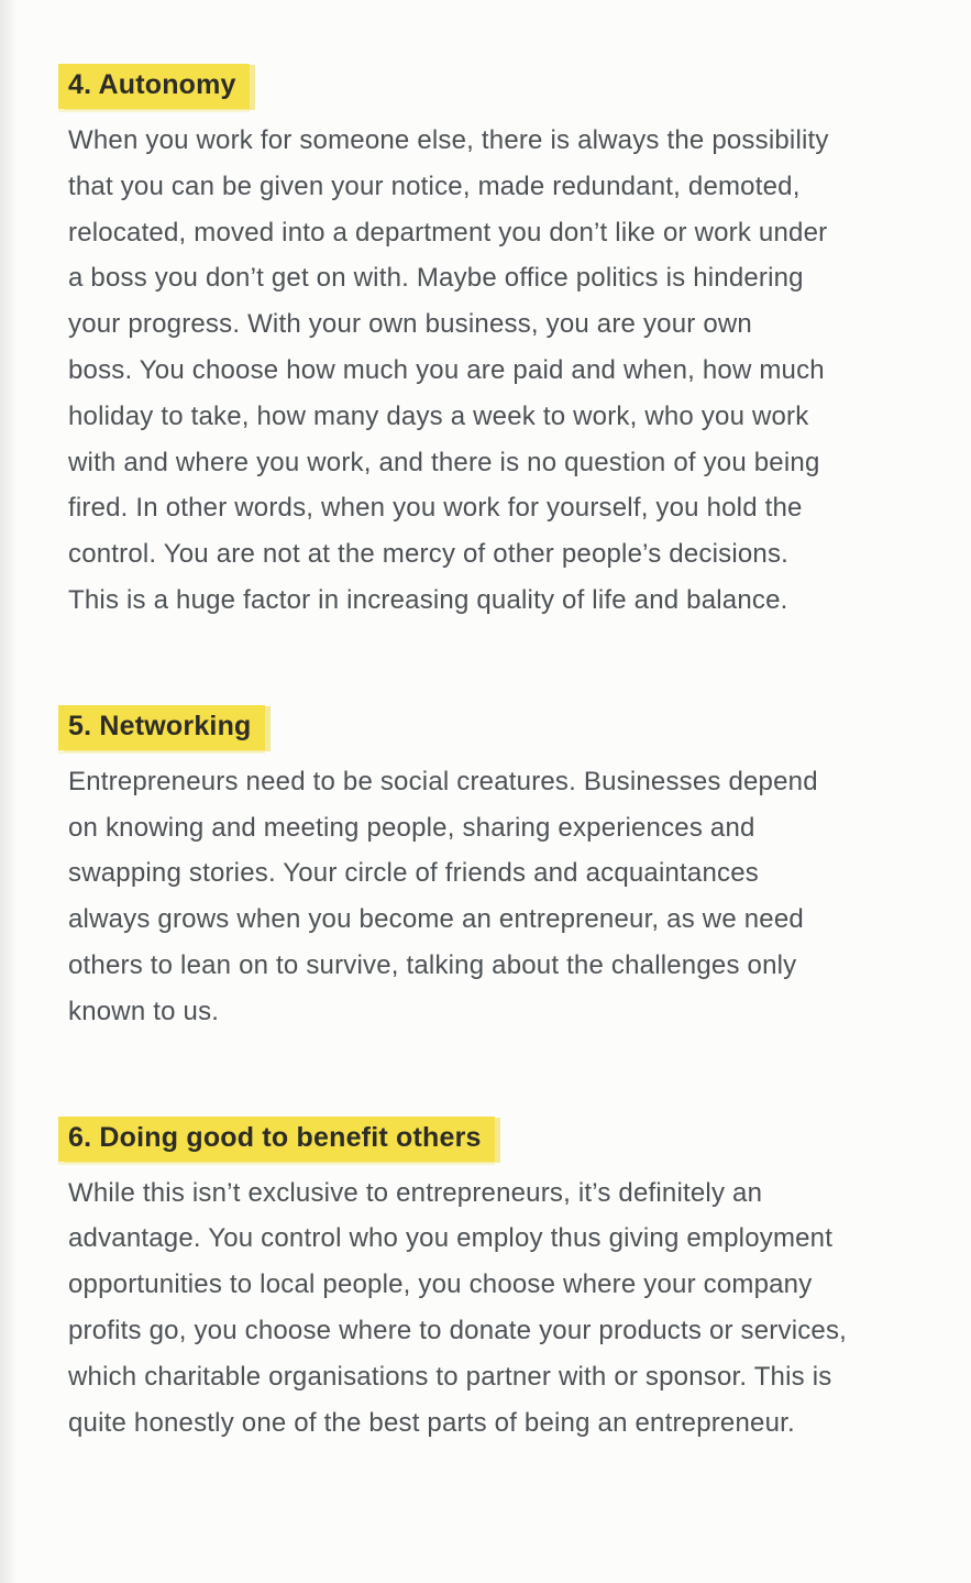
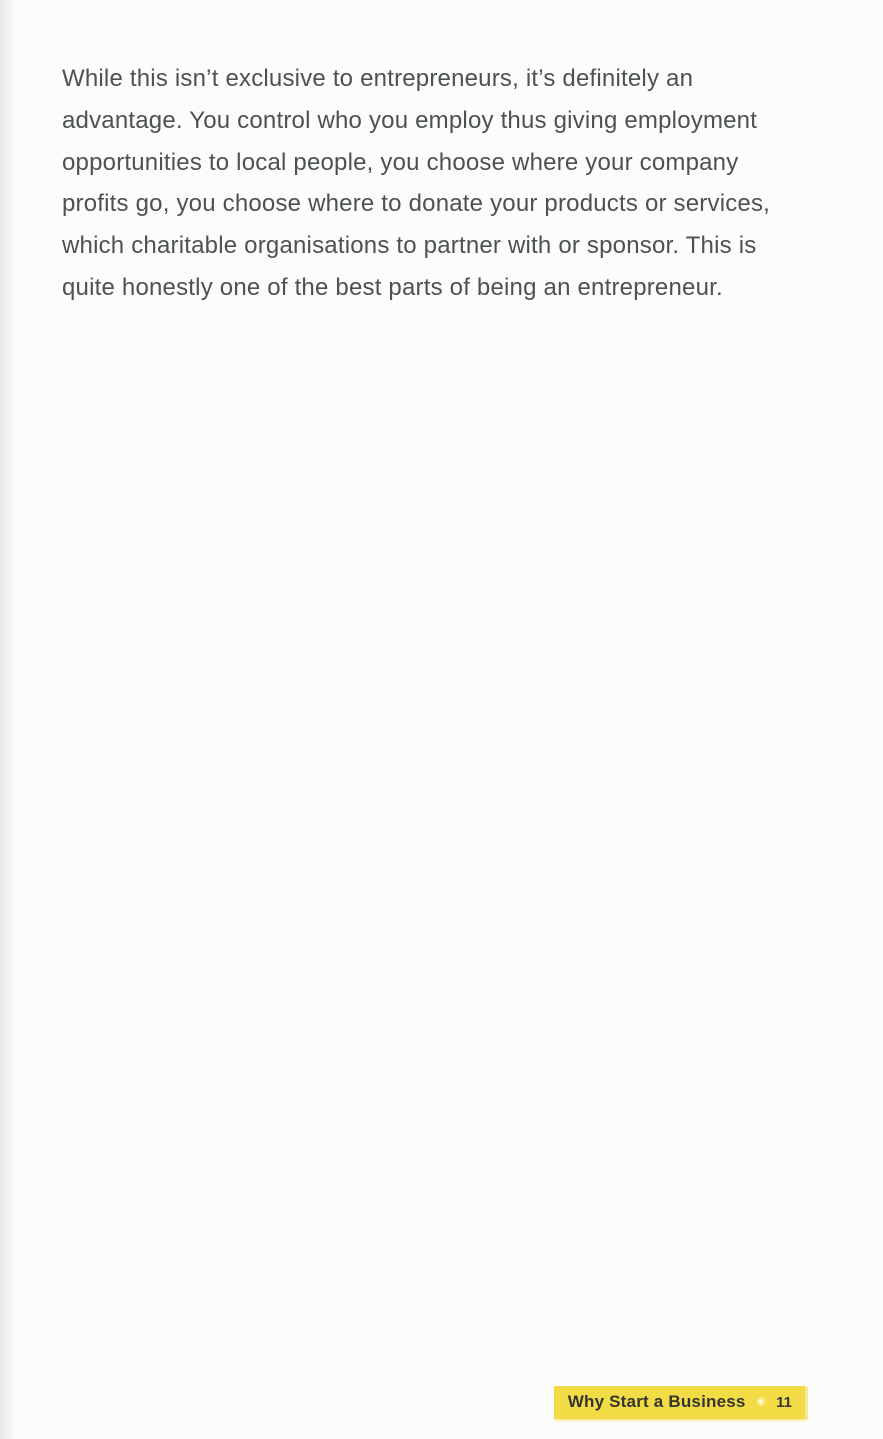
- 4. Autonomy
- When you work for someone else, there is always the possibility
- that you can be given your notice, made redundant, demoted,
- relocated, moved into a department you don’t like or work under
- a boss you don’t get on with. Maybe office politics is hindering
- your progress. With your own business, you are your own
- boss. You choose how much you are paid and when, how much
- holiday to take, how many days a week to work, who you work
- with and where you work, and there is no question of you being
- fired. In other words, when you work for yourself, you hold the
- control. You are not at the mercy of other people’s decisions.
- This is a huge factor in increasing quality of life and balance.
- 5. Networking
- Entrepreneurs need to be social creatures. Businesses depend
- on knowing and meeting people, sharing experiences and
- swapping stories. Your circle of friends and acquaintances
- always grows when you become an entrepreneur, as we need
- others to lean on to survive, talking about the challenges only
- known to us.
- 6. Doing good to benefit others
  While this isn’t exclusive to entrepreneurs, it’s definitely an
  advantage. You control who you employ thus giving employment
  opportunities to local people, you choose where your company
  profits go, you choose where to donate your products or services,
  which charitable organisations to partner with or sponsor. This is
  quite honestly one of the best parts of being an entrepreneur.
+ Why Start a Business
+ ✷
+ 11
